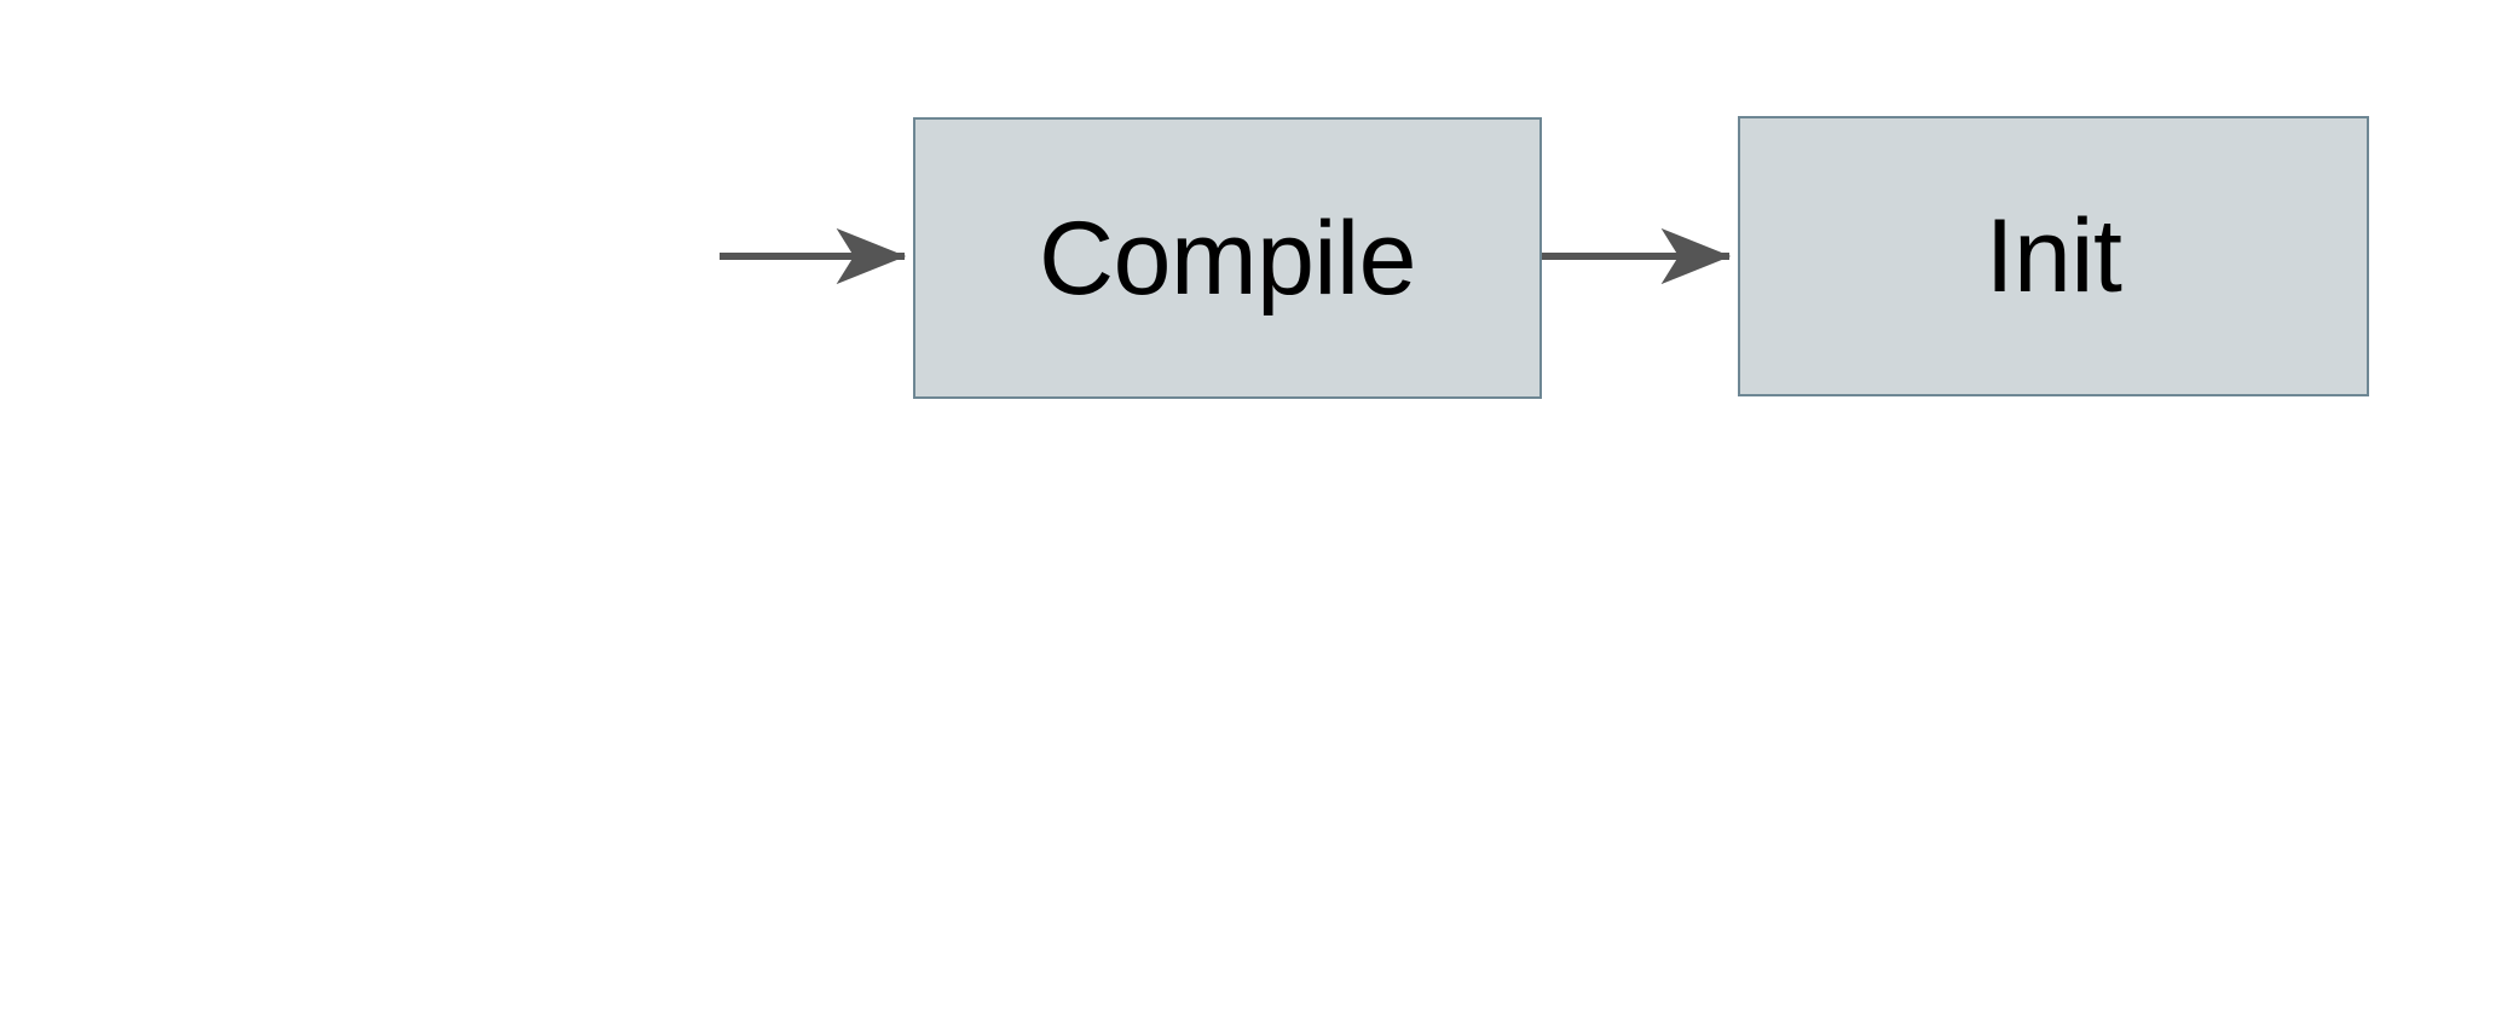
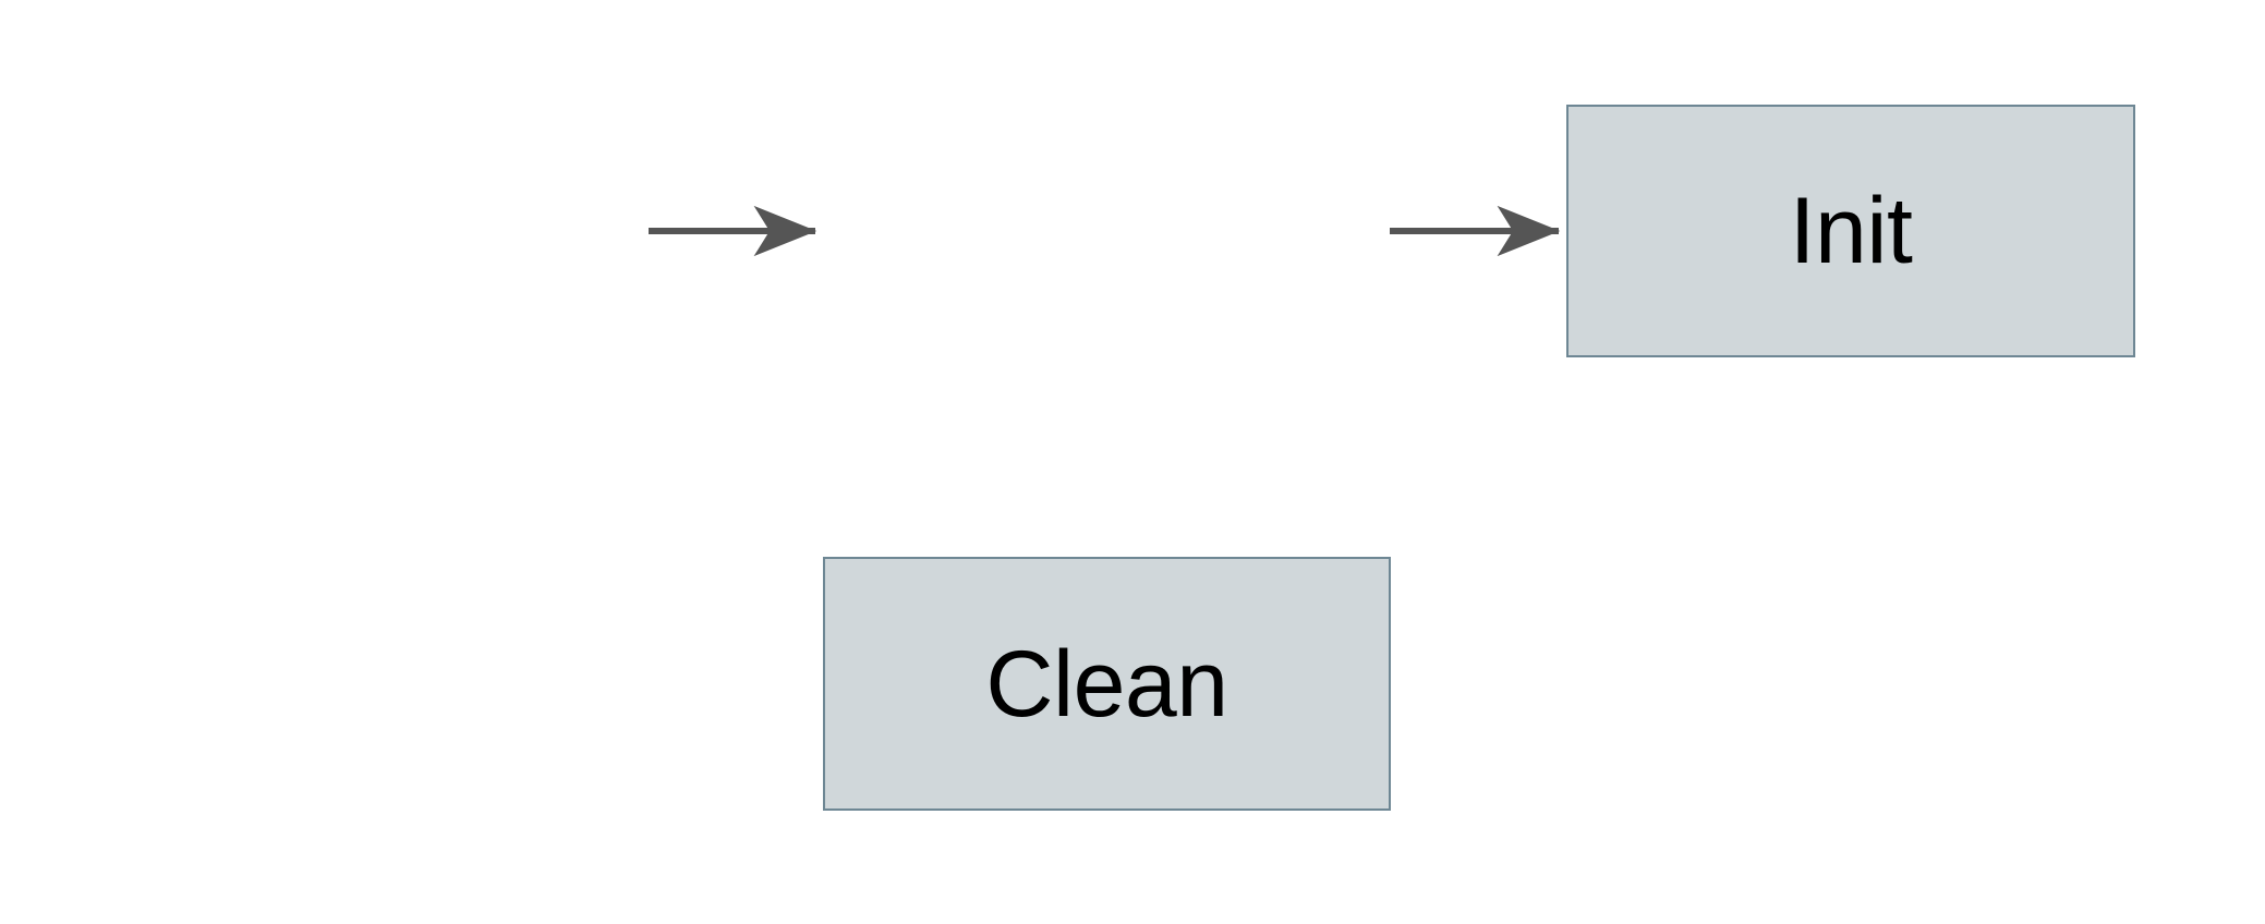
- Compile
  Init
+ Clean
